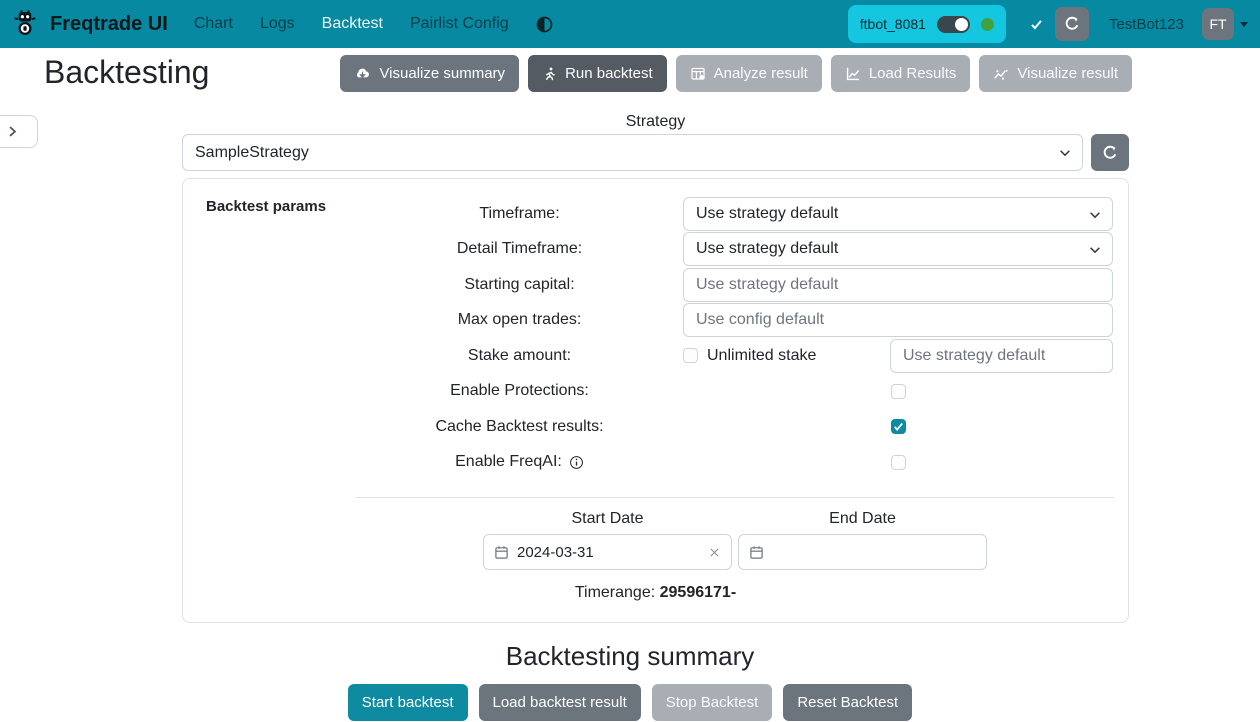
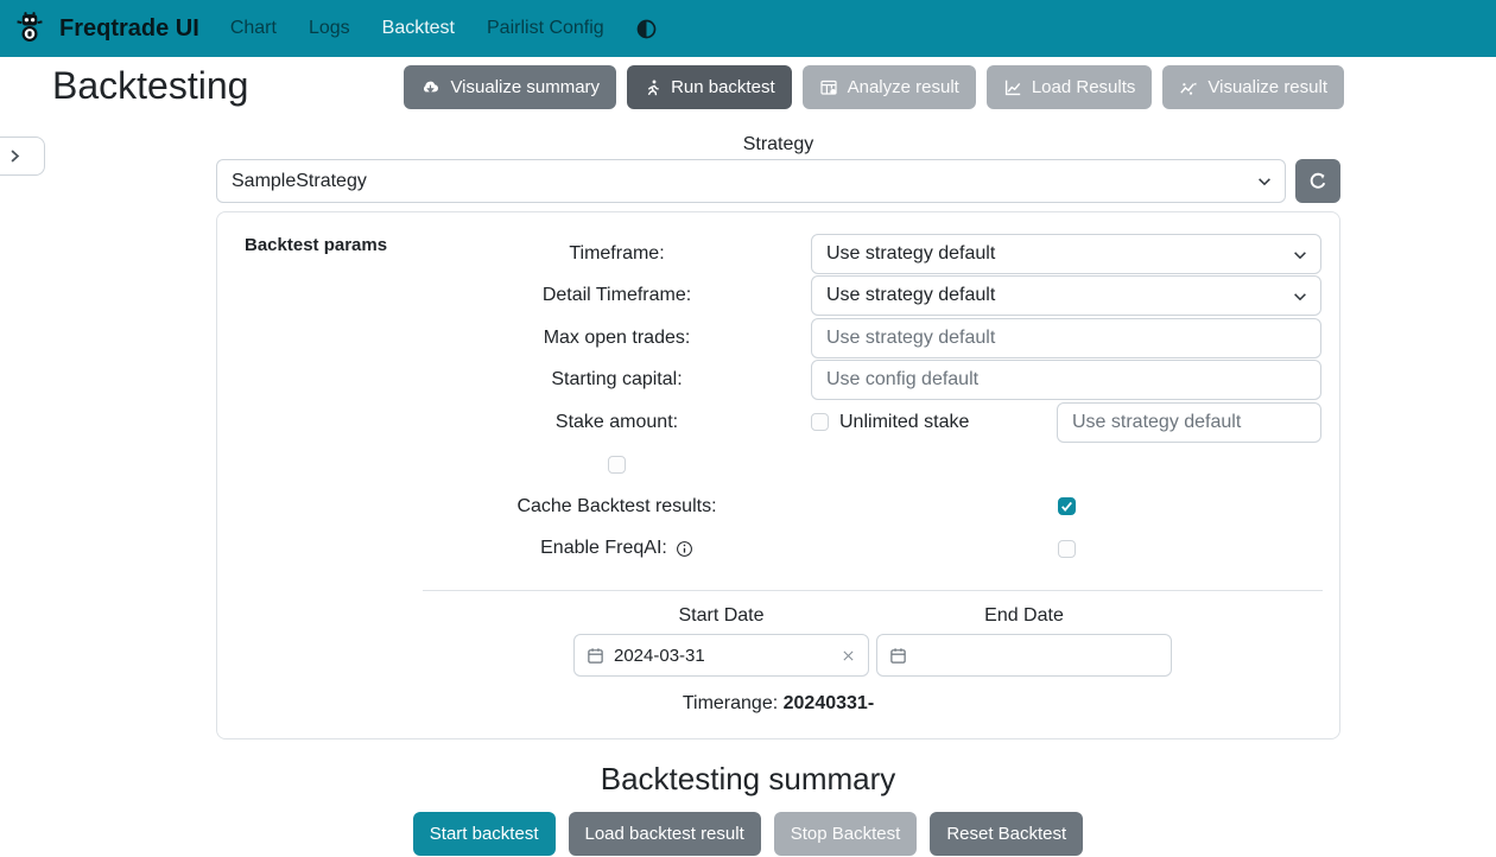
  Freqtrade UI
  Chart
  Logs
  Backtest
  Pairlist Config
- ftbot_8081
- TestBot123
- FT
  Backtesting
  Visualize summary
  Run backtest
  Analyze result
  Load Results
  Visualize result
  Strategy
  SampleStrategy
  Backtest params
  Timeframe:
  Use strategy default
  Detail Timeframe:
  Use strategy default
- Starting capital:
+ Max open trades:
  Use strategy default
- Max open trades:
+ Starting capital:
  Use config default
  Stake amount:
  Unlimited stake
  Use strategy default
- Enable Protections:
  Cache Backtest results:
  Enable FreqAI:
  Start Date
  2024-03-31
  End Date
- Timerange: 29596171-
+ Timerange: 20240331-
  Backtesting summary
  Start backtest
  Load backtest result
  Stop Backtest
  Reset Backtest
